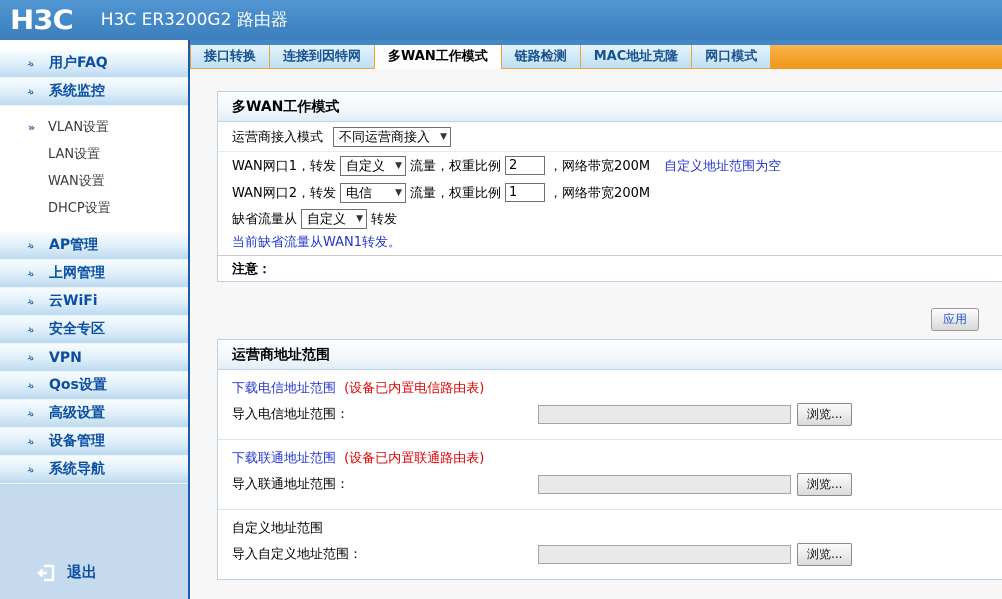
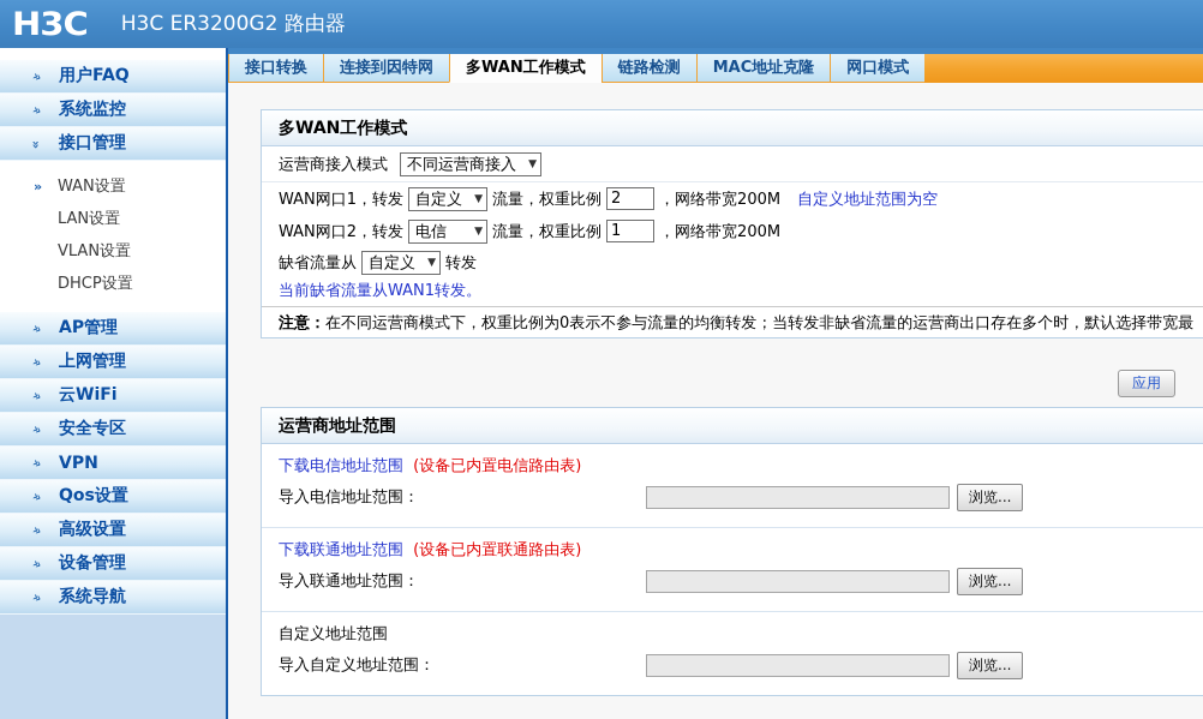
  H3C
  H3C ER3200G2 路由器
  用户FAQ
  系统监控
+ 接口管理
  »
- VLAN设置
+ WAN设置
  LAN设置
- WAN设置
+ VLAN设置
  DHCP设置
  AP管理
  上网管理
  云WiFi
  安全专区
  VPN
  Qos设置
  高级设置
  设备管理
  系统导航
- 退出
  接口转换
  连接到因特网
  多WAN工作模式
  链路检测
  MAC地址克隆
  网口模式
  多WAN工作模式
  运营商接入模式
  不同运营商接入
  ▼
  WAN网口1，转发
  自定义
  ▼
  流量，权重比例
  2
  ，网络带宽200M
  自定义地址范围为空
  WAN网口2，转发
  电信
  ▼
  流量，权重比例
  1
  ，网络带宽200M
  缺省流量从
  自定义
  ▼
  转发
  当前缺省流量从WAN1转发。
  注意：
+ 在不同运营商模式下，权重比例为0表示不参与流量的均衡转发；当转发非缺省流量的运营商出口存在多个时，默认选择带宽最
  应用
  运营商地址范围
  下载电信地址范围 (设备已内置电信路由表)
  导入电信地址范围：
  浏览...
  下载联通地址范围 (设备已内置联通路由表)
  导入联通地址范围：
  浏览...
  自定义地址范围
  导入自定义地址范围：
  浏览...
